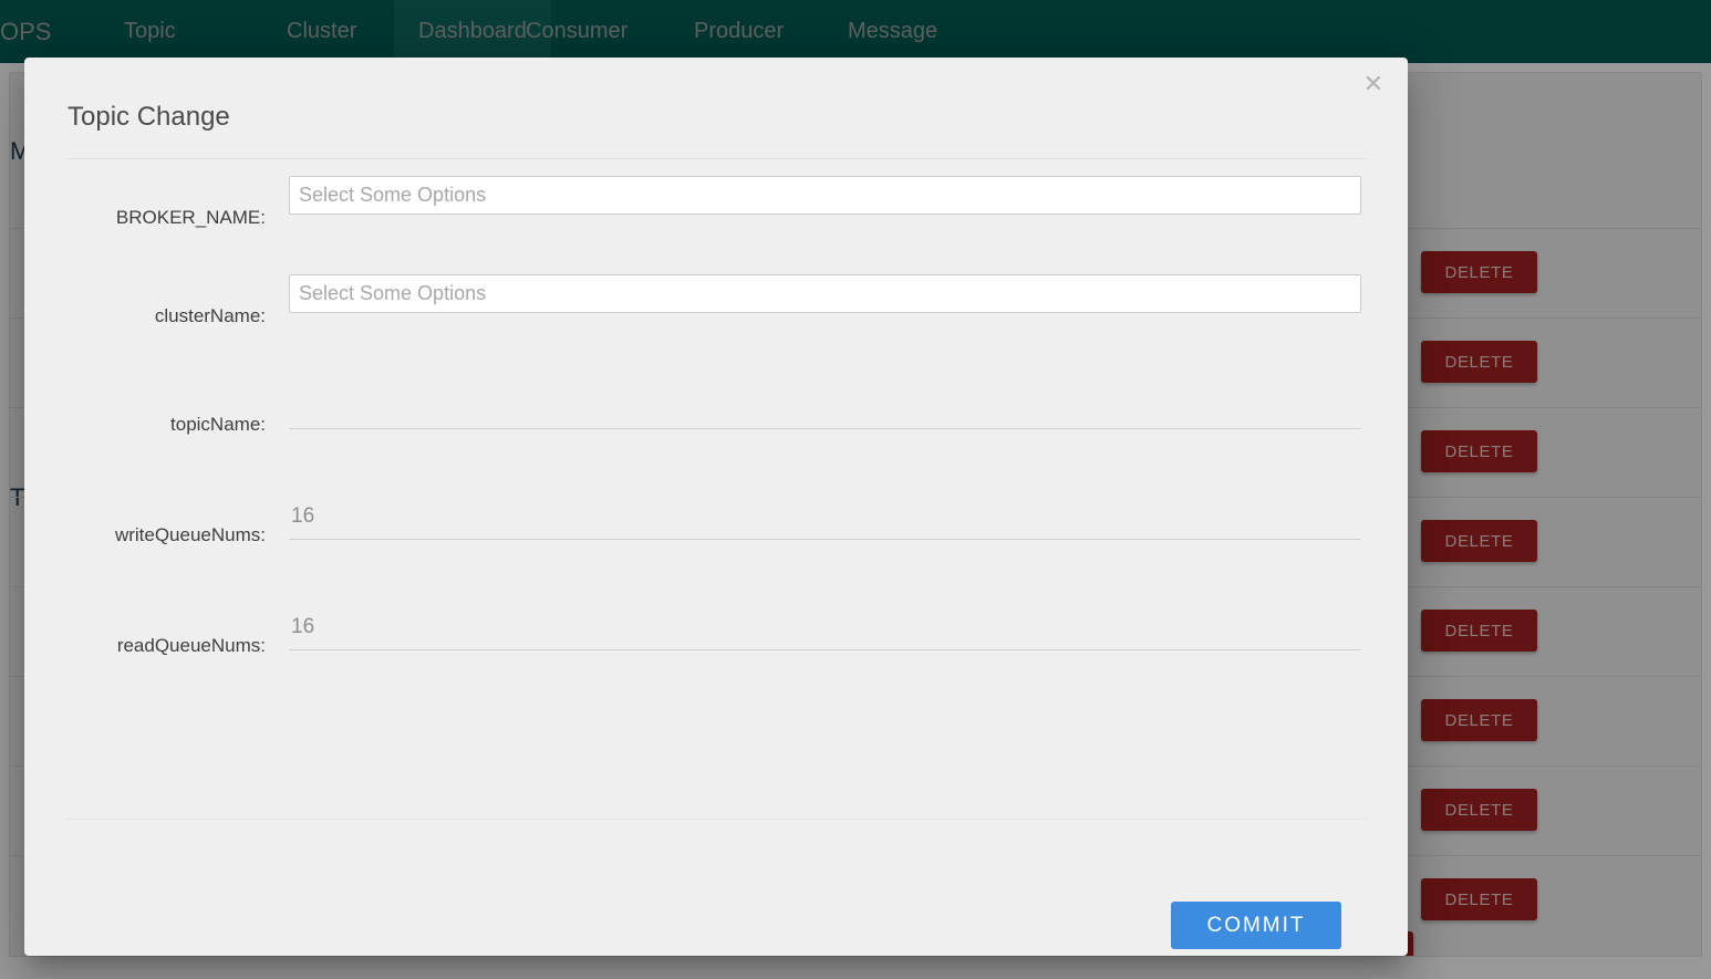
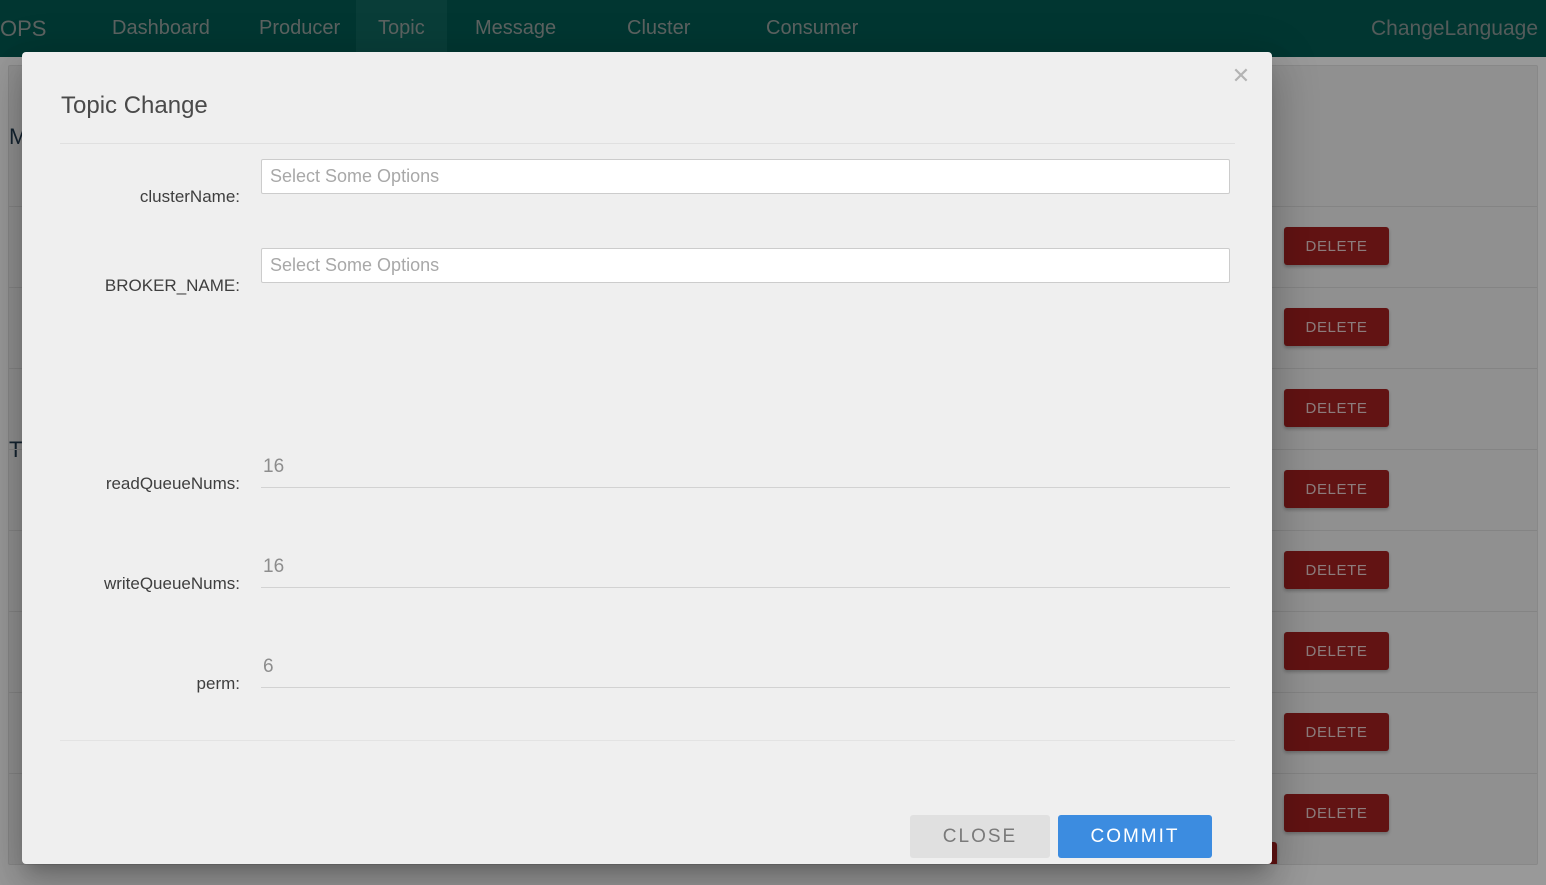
  T
  DELETE
  DELETE
  DELETE
  DELETE
  DELETE
  DELETE
  DELETE
  DELETE
  OPS
- Topic
+ Dashboard
- Cluster
+ Producer
- Dashboard
+ Topic
- Consumer
+ Message
- Producer
+ Cluster
- Message
+ Consumer
+ ChangeLanguage
  ✕
  Topic Change
- BROKER_NAME:
+ clusterName:
  Select Some Options
- clusterName:
+ BROKER_NAME:
  Select Some Options
- topicName:
- writeQueueNums:
+ readQueueNums:
  16
- readQueueNums:
+ writeQueueNums:
  16
+ perm:
+ 6
+ CLOSE
  COMMIT
